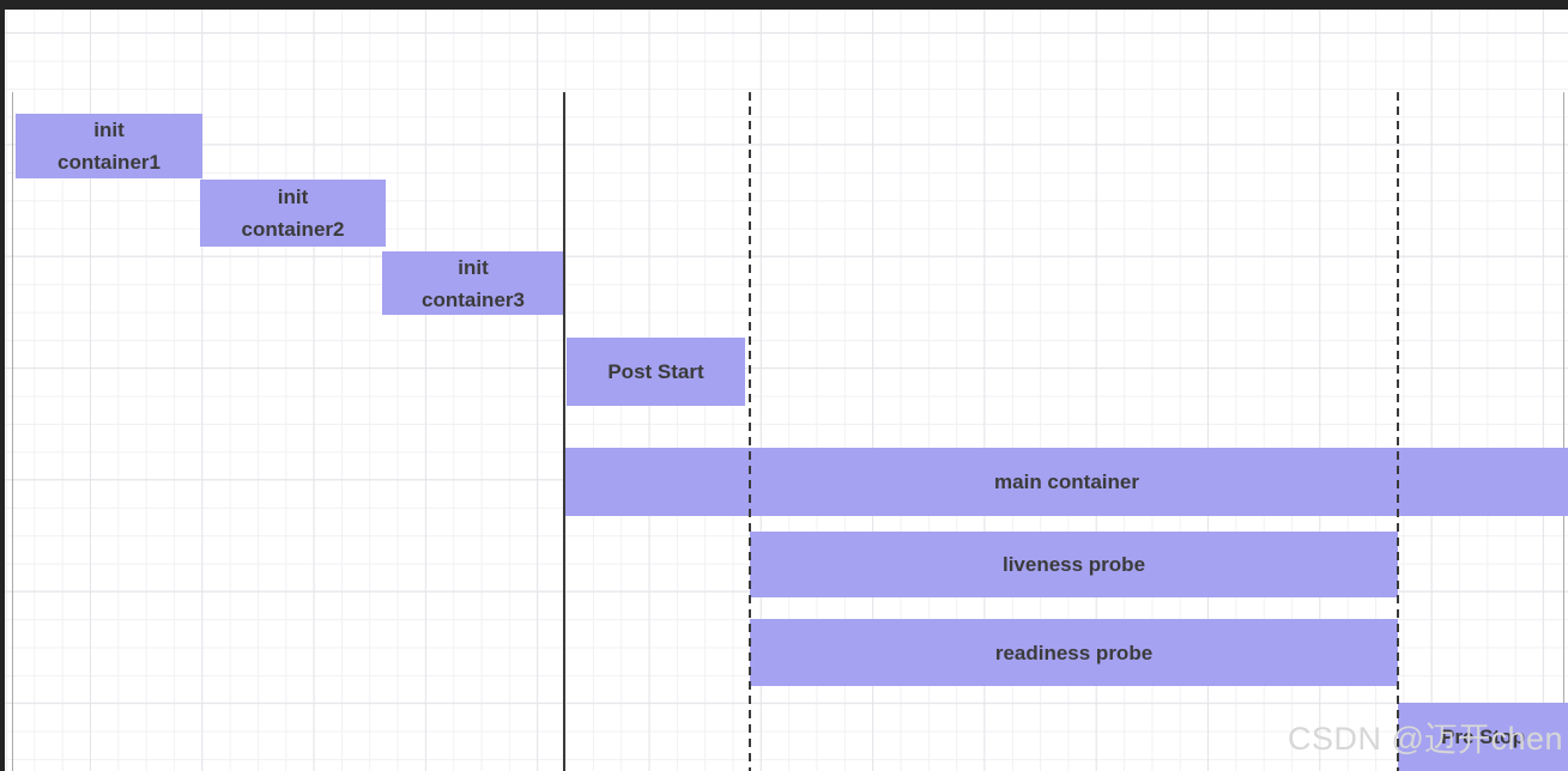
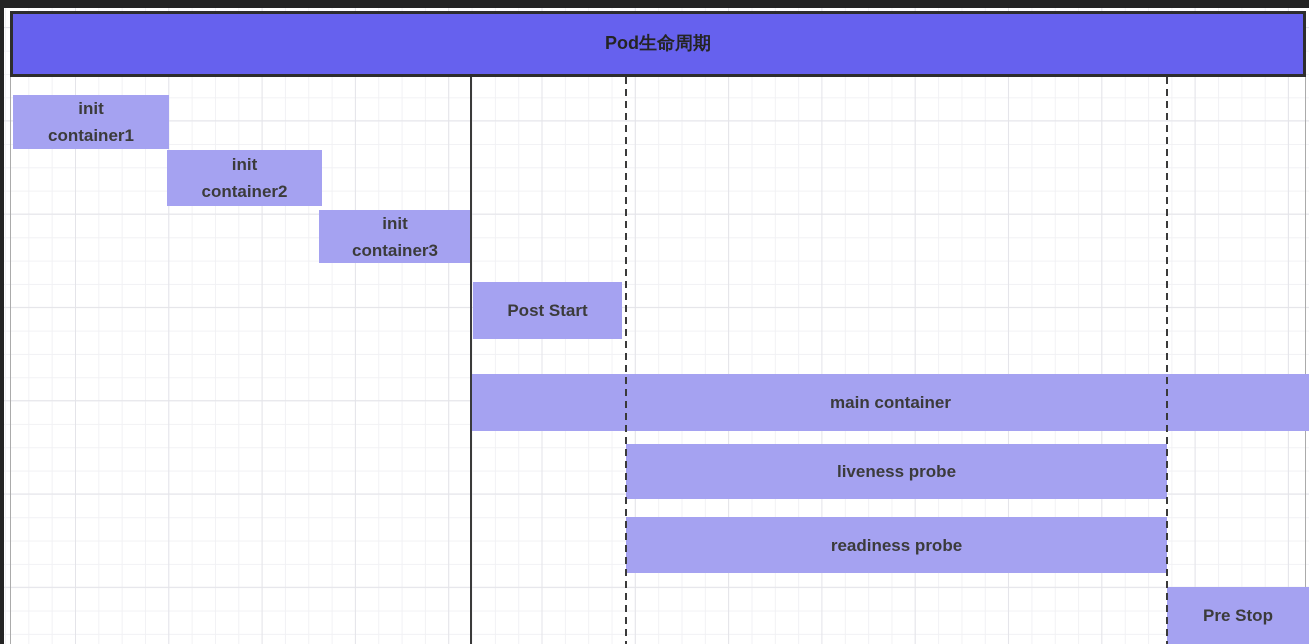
+ Pod生命周期
  init
  container1
  init
  container2
  init
  container3
  Post Start
  main container
  liveness probe
  readiness probe
  Pre Stop
- CSDN @迈开chen
